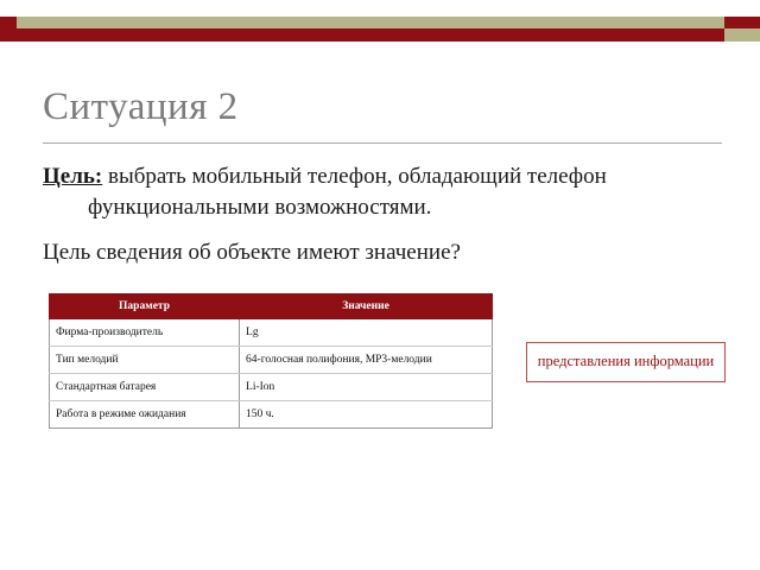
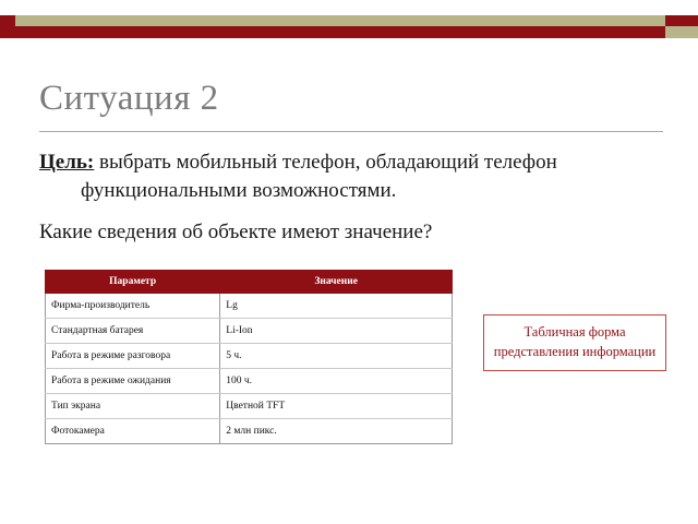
  Ситуация 2
  Цель: выбрать мобильный телефон, обладающий телефон функциональными возможностями.
- Цель сведения об объекте имеют значение?
+ Какие сведения об объекте имеют значение?
  Параметр	Значение
  Фирма-производитель	Lg
- Тип мелодий	64-голосная полифония, MP3-мелодии
  Стандартная батарея	Li-Ion
+ Работа в режиме разговора	5 ч.
- Работа в режиме ожидания	150 ч.
+ Работа в режиме ожидания	100 ч.
+ Тип экрана	Цветной TFT
+ Фотокамера	2 млн пикс.
+ Табличная форма
  представления информации
